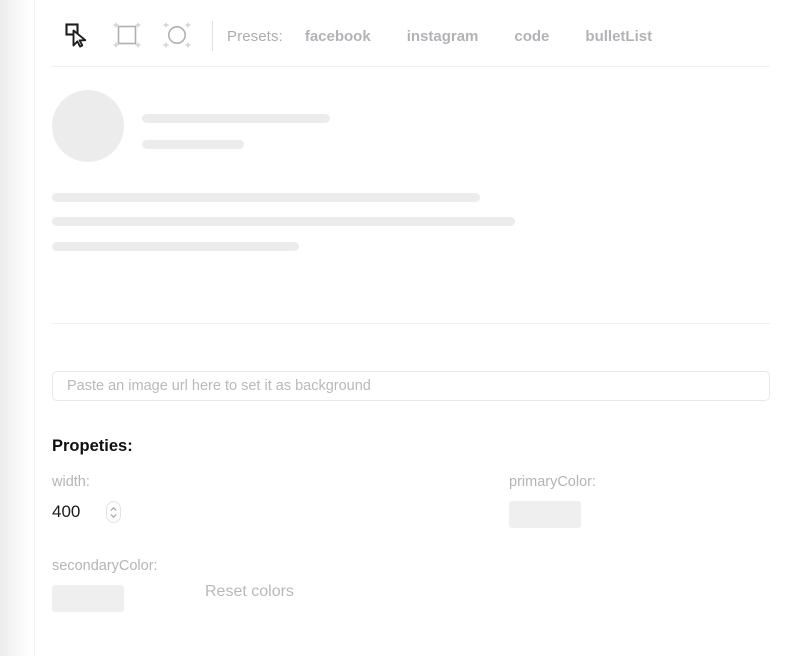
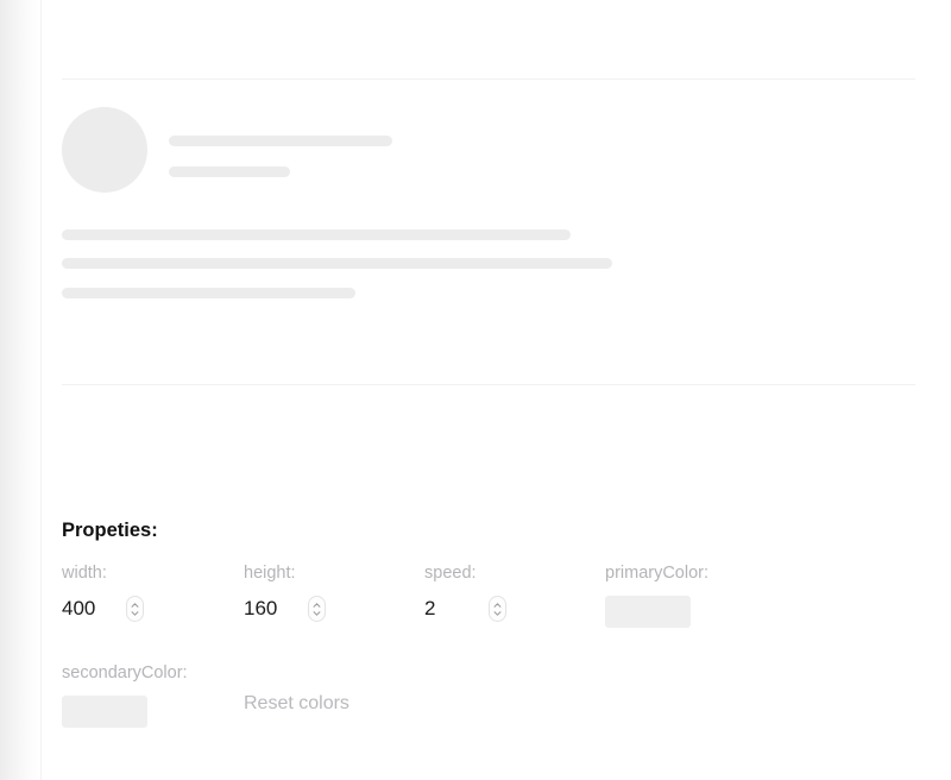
- Presets:
- facebook
- instagram
- code
- bulletList
- Paste an image url here to set it as background
  Propeties:
  width:
  400
+ height:
+ 160
+ speed:
+ 2
  primaryColor:
  secondaryColor:
  Reset colors
